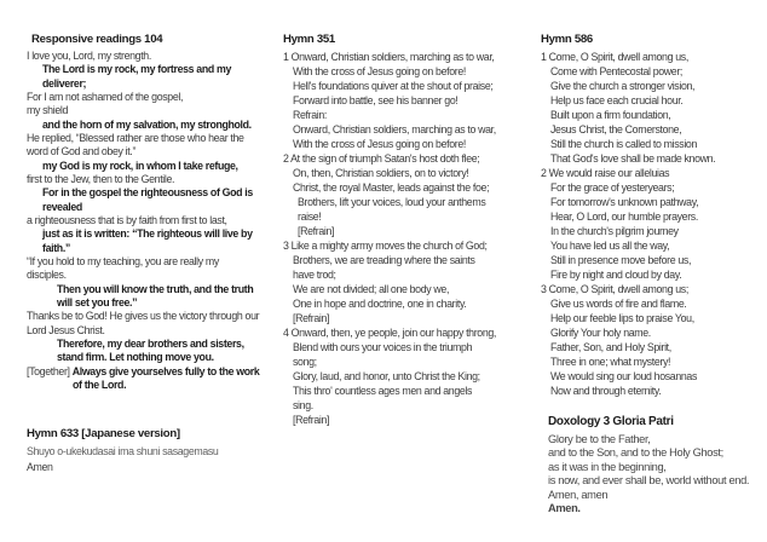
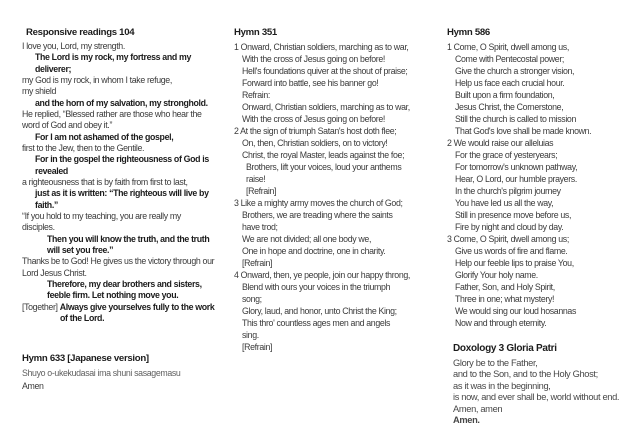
  Responsive readings 104
  I love you, Lord, my strength.
  The Lord is my rock, my fortress and my
  deliverer;
- For I am not ashamed of the gospel,
+ my God is my rock, in whom I take refuge,
  my shield
  and the horn of my salvation, my stronghold.
  He replied, “Blessed rather are those who hear the
  word of God and obey it.”
- my God is my rock, in whom I take refuge,
+ For I am not ashamed of the gospel,
  first to the Jew, then to the Gentile.
  For in the gospel the righteousness of God is
  revealed
  a righteousness that is by faith from first to last,
  just as it is written: “The righteous will live by
  faith.”
  “If you hold to my teaching, you are really my
  disciples.
  Then you will know the truth, and the truth
  will set you free.”
  Thanks be to God! He gives us the victory through our
  Lord Jesus Christ.
  Therefore, my dear brothers and sisters,
- stand firm. Let nothing move you.
+ feeble firm. Let nothing move you.
  [Together] Always give yourselves fully to the work
  of the Lord.
  Hymn 633 [Japanese version]
  Shuyo o-ukekudasai ima shuni sasagemasu
  Amen
  Hymn 351
  1 Onward, Christian soldiers, marching as to war,
  With the cross of Jesus going on before!
  Hell's foundations quiver at the shout of praise;
  Forward into battle, see his banner go!
  Refrain:
  Onward, Christian soldiers, marching as to war,
  With the cross of Jesus going on before!
  2 At the sign of triumph Satan's host doth flee;
  On, then, Christian soldiers, on to victory!
  Christ, the royal Master, leads against the foe;
  Brothers, lift your voices, loud your anthems
  raise!
  [Refrain]
  3 Like a mighty army moves the church of God;
  Brothers, we are treading where the saints
  have trod;
  We are not divided; all one body we,
  One in hope and doctrine, one in charity.
  [Refrain]
  4 Onward, then, ye people, join our happy throng,
  Blend with ours your voices in the triumph
  song;
  Glory, laud, and honor, unto Christ the King;
  This thro' countless ages men and angels
  sing.
  [Refrain]
  Hymn 586
  1 Come, O Spirit, dwell among us,
  Come with Pentecostal power;
  Give the church a stronger vision,
  Help us face each crucial hour.
  Built upon a firm foundation,
  Jesus Christ, the Cornerstone,
  Still the church is called to mission
  That God's love shall be made known.
  2 We would raise our alleluias
  For the grace of yesteryears;
  For tomorrow's unknown pathway,
  Hear, O Lord, our humble prayers.
  In the church's pilgrim journey
  You have led us all the way,
  Still in presence move before us,
  Fire by night and cloud by day.
  3 Come, O Spirit, dwell among us;
  Give us words of fire and flame.
  Help our feeble lips to praise You,
  Glorify Your holy name.
  Father, Son, and Holy Spirit,
  Three in one; what mystery!
  We would sing our loud hosannas
  Now and through eternity.
  Doxology 3 Gloria Patri
  Glory be to the Father,
  and to the Son, and to the Holy Ghost;
  as it was in the beginning,
  is now, and ever shall be, world without end.
  Amen, amen
  Amen.
